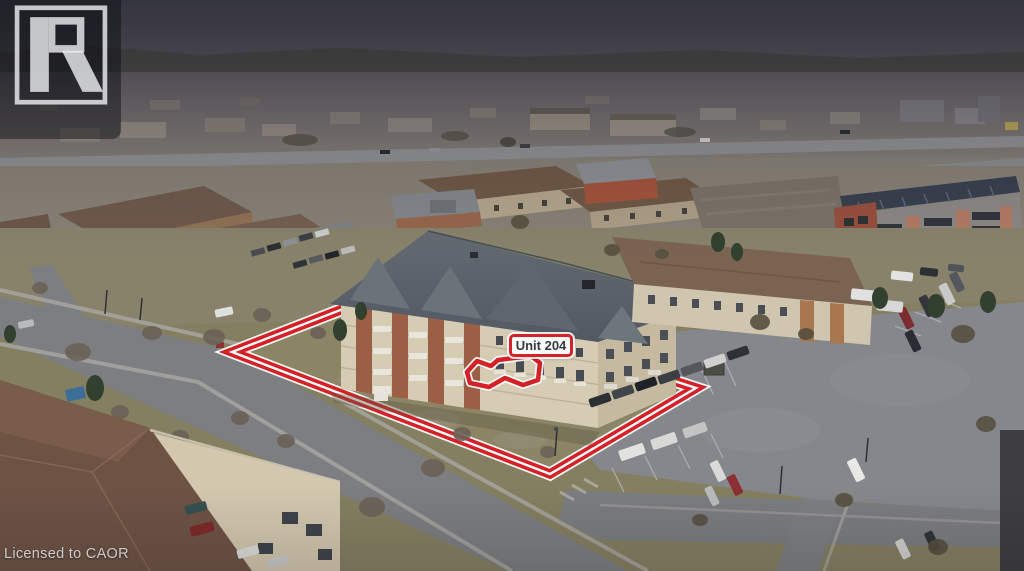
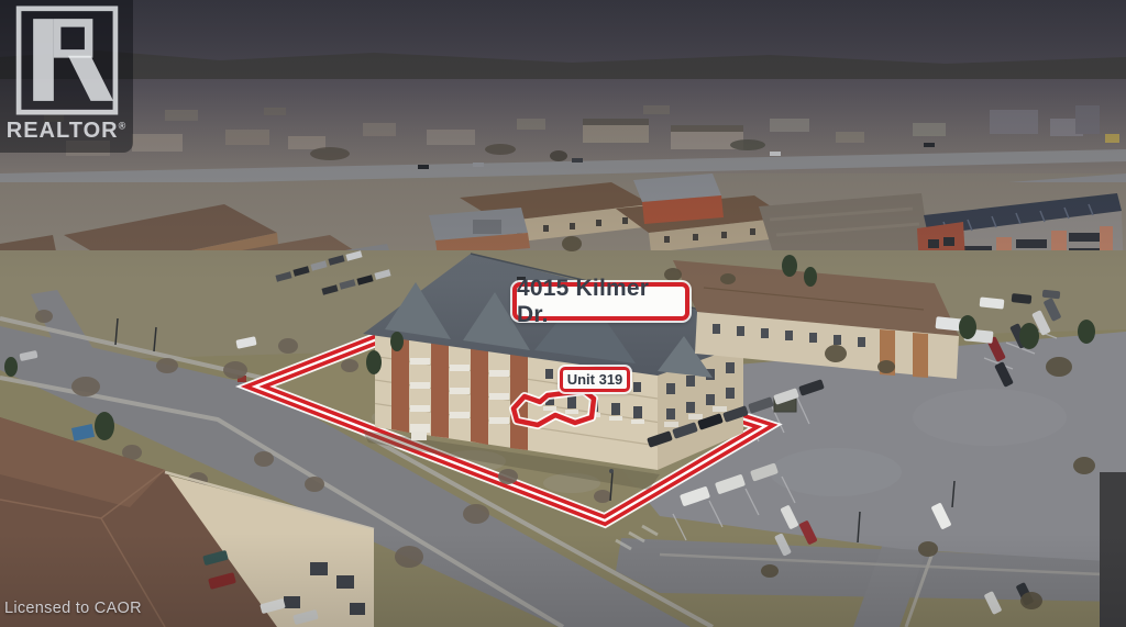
+ REALTOR®
+ 4015 Kilmer Dr.
- Unit 204
+ Unit 319
  Licensed to CAOR
